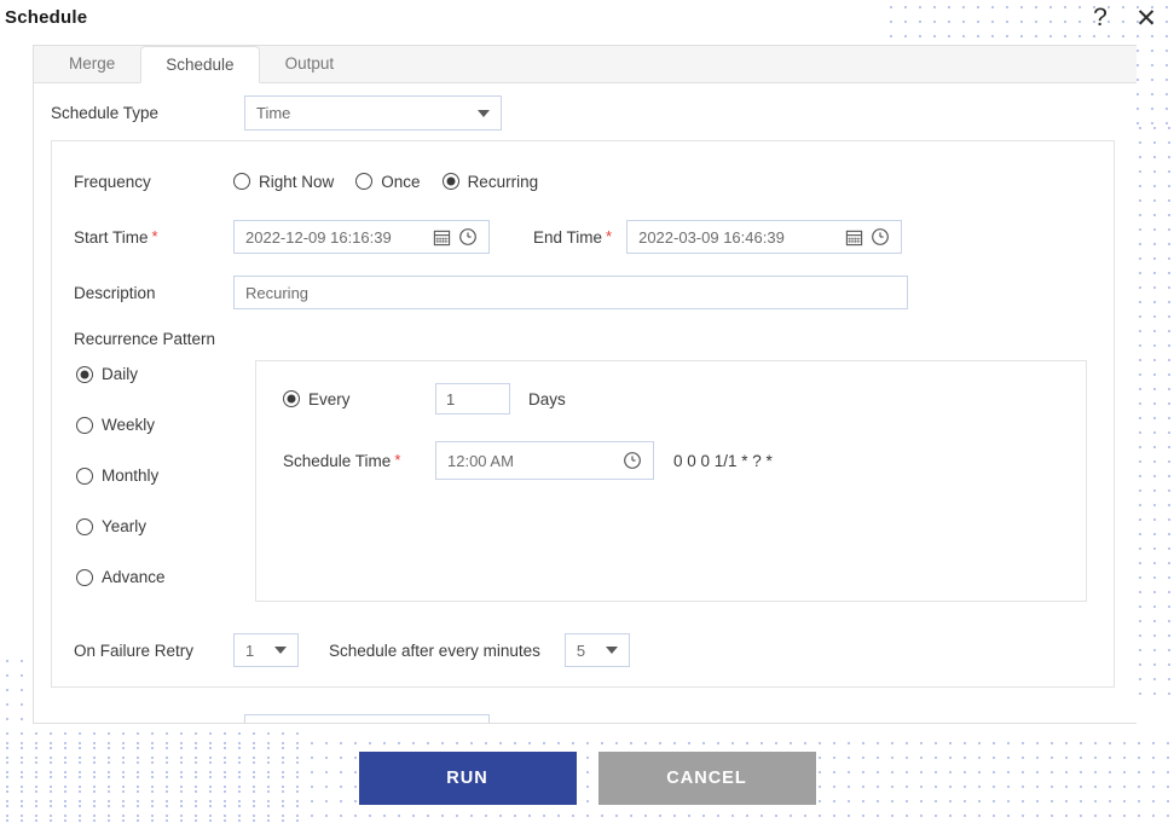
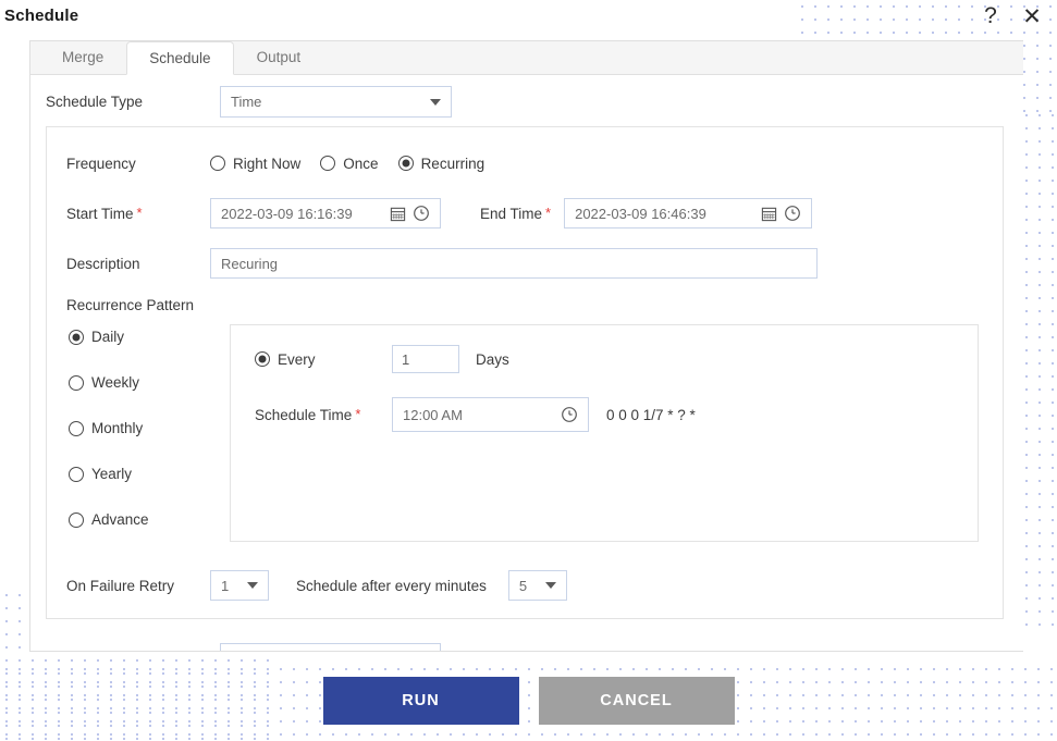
  Schedule
  ?
  ✕
  Merge
  Schedule
  Output
  Schedule Type
  Time
  Frequency
  Right Now
  Once
  Recurring
  Start Time *
- 2022-12-09 16:16:39
+ 2022-03-09 16:16:39
  End Time *
  2022-03-09 16:46:39
  Description
  Recuring
  Recurrence Pattern
  Daily
  Weekly
  Monthly
  Yearly
  Advance
  Every
  1
  Days
  Schedule Time *
  12:00 AM
- 0 0 0 1/1 * ? *
+ 0 0 0 1/7 * ? *
  On Failure Retry
  1
  Schedule after every minutes
  5
  RUN
  CANCEL
